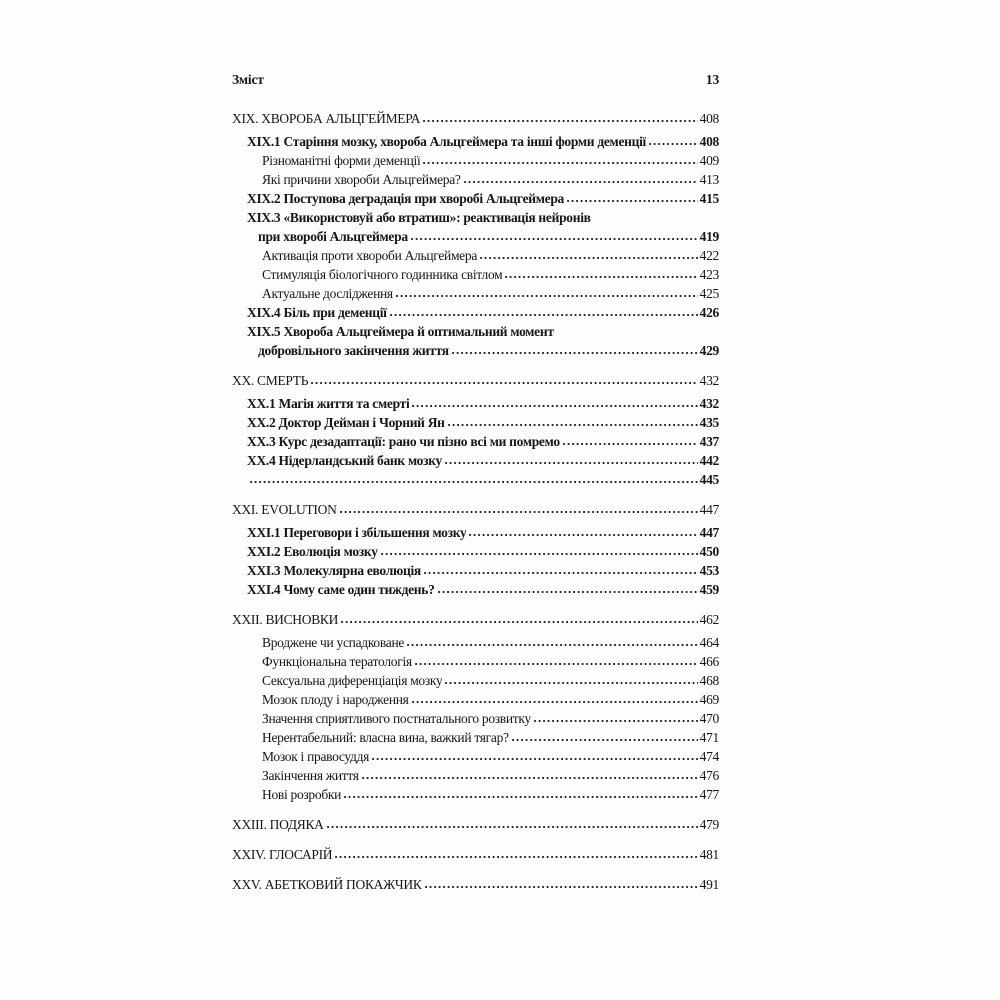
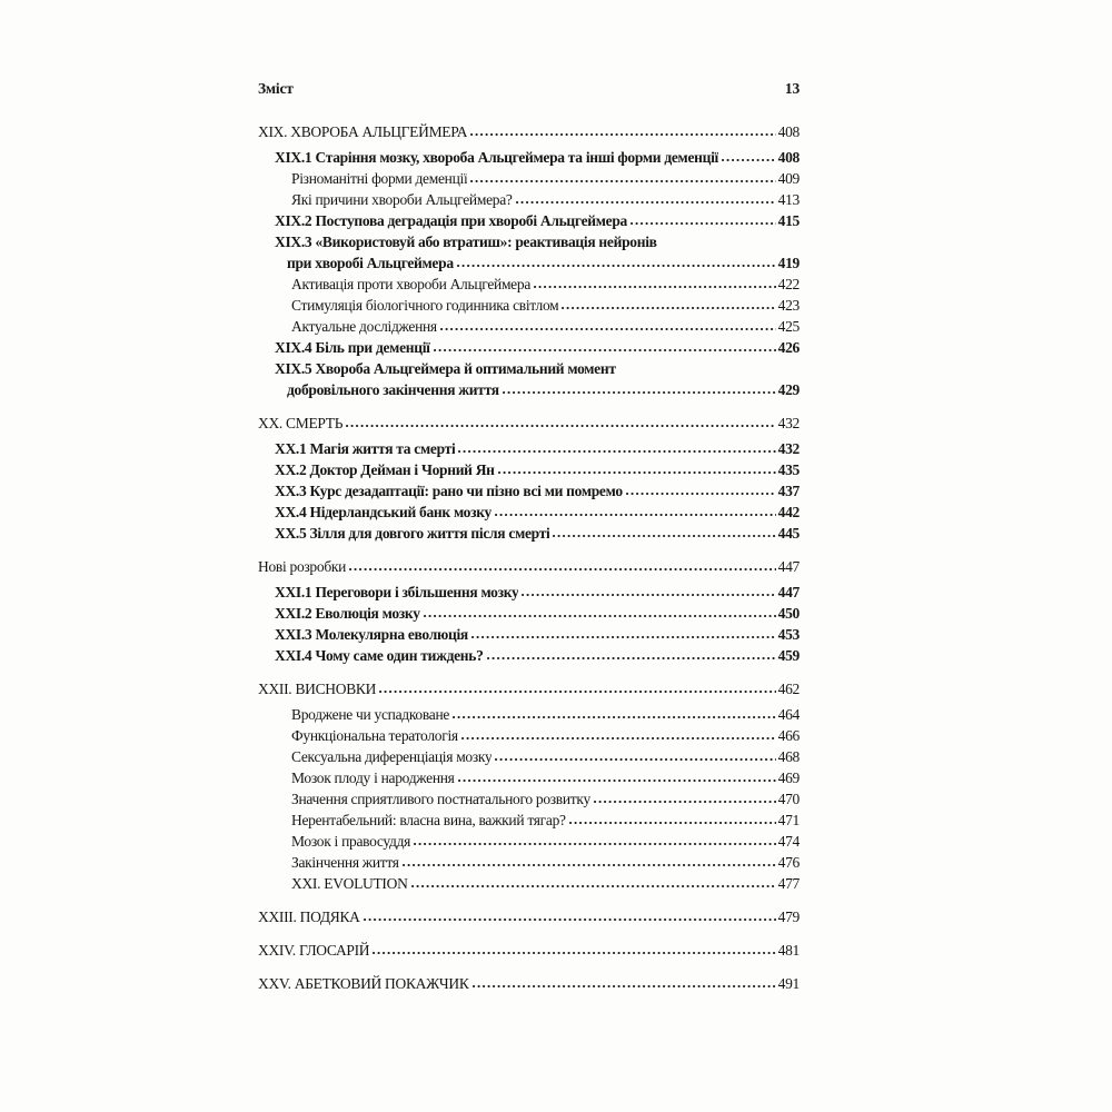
  Зміст
  13
  XIX. ХВОРОБА АЛЬЦГЕЙМЕРА
  408
  XIX.1 Старіння мозку, хвороба Альцгеймера та інші форми деменції
  408
  Різноманітні форми деменції
  409
  Які причини хвороби Альцгеймера?
  413
  XIX.2 Поступова деградація при хворобі Альцгеймера
  415
  XIX.3 «Використовуй або втратиш»: реактивація нейронів
  при хворобі Альцгеймера
  419
  Активація проти хвороби Альцгеймера
  422
  Стимуляція біологічного годинника світлом
  423
  Актуальне дослідження
  425
  XIX.4 Біль при деменції
  426
  XIX.5 Хвороба Альцгеймера й оптимальний момент
  добровільного закінчення життя
  429
  XX. СМЕРТЬ
  432
  XX.1 Магія життя та смерті
  432
  XX.2 Доктор Дейман і Чорний Ян
  435
  XX.3 Курс дезадаптації: рано чи пізно всі ми помремо
  437
  XX.4 Нідерландський банк мозку
  442
+ XX.5 Зілля для довгого життя після смерті
  445
- XXI. EVOLUTION
+ Нові розробки
  447
  XXI.1 Переговори і збільшення мозку
  447
  XXI.2 Еволюція мозку
  450
  XXI.3 Молекулярна еволюція
  453
  XXI.4 Чому саме один тиждень?
  459
  XXII. ВИСНОВКИ
  462
  Вроджене чи успадковане
  464
  Функціональна тератологія
  466
  Сексуальна диференціація мозку
  468
  Мозок плоду і народження
  469
  Значення сприятливого постнатального розвитку
  470
  Нерентабельний: власна вина, важкий тягар?
  471
  Мозок і правосуддя
  474
  Закінчення життя
  476
- Нові розробки
+ XXI. EVOLUTION
  477
  XXIII. ПОДЯКА
  479
  XXIV. ГЛОСАРІЙ
  481
  XXV. АБЕТКОВИЙ ПОКАЖЧИК
  491
